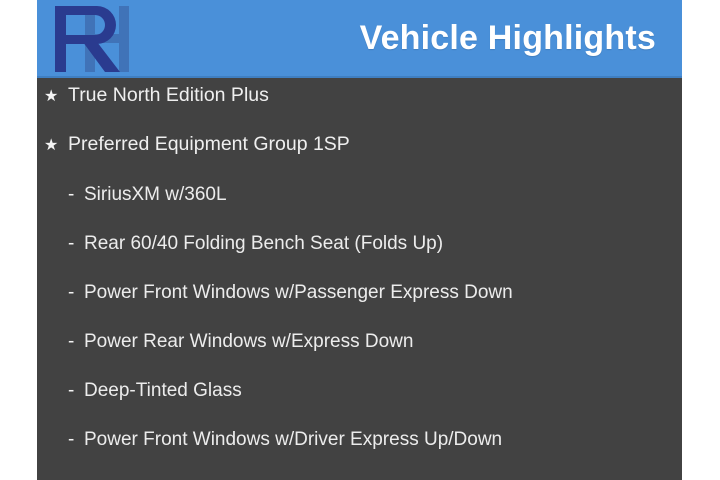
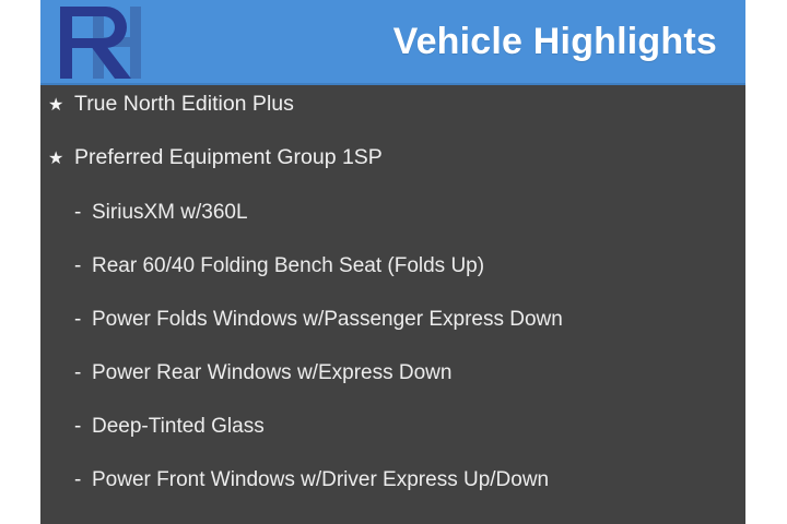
  Vehicle Highlights
  ★
  True North Edition Plus
  ★
  Preferred Equipment Group 1SP
  -
  SiriusXM w/360L
  -
  Rear 60/40 Folding Bench Seat (Folds Up)
  -
- Power Front Windows w/Passenger Express Down
+ Power Folds Windows w/Passenger Express Down
  -
  Power Rear Windows w/Express Down
  -
  Deep-Tinted Glass
  -
  Power Front Windows w/Driver Express Up/Down
